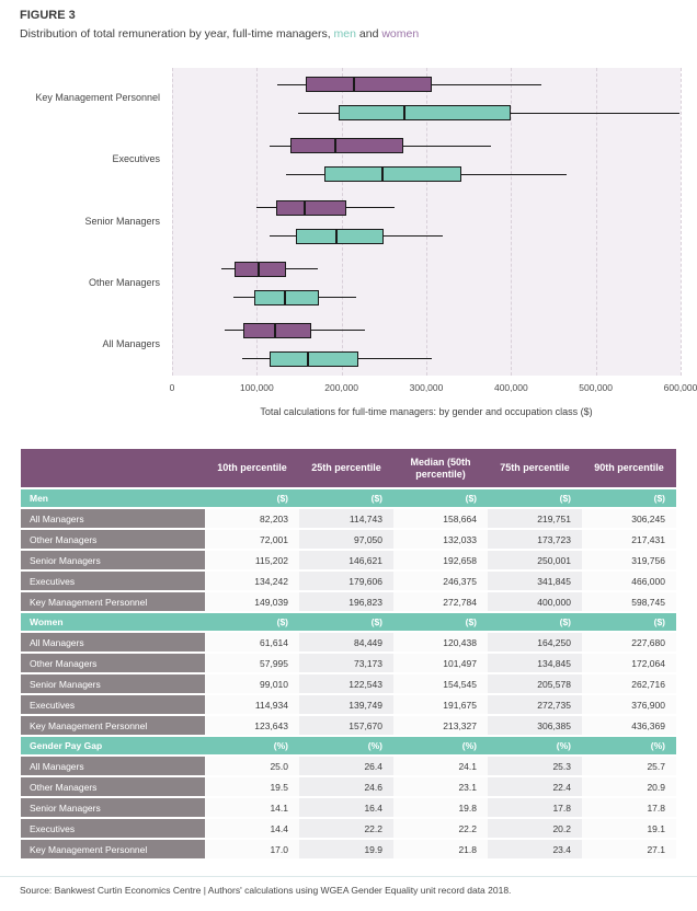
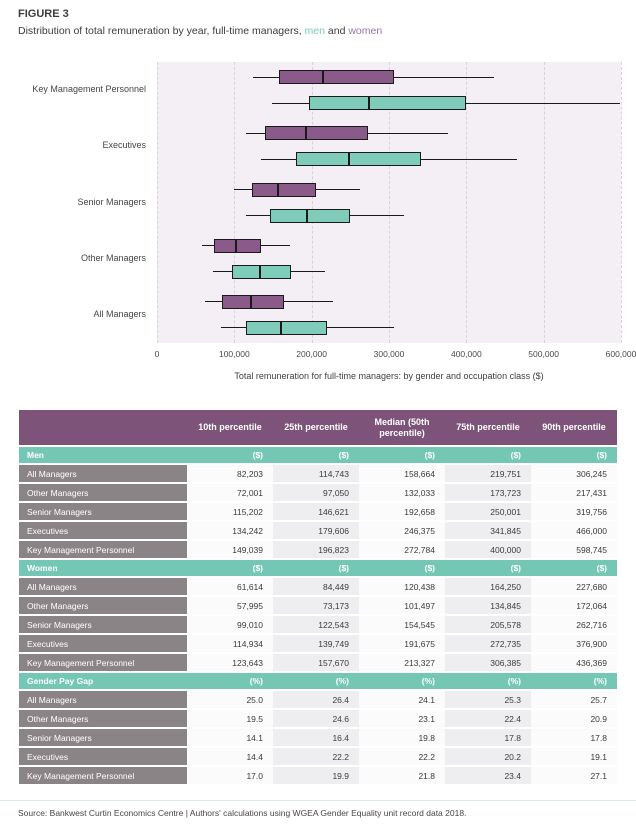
  FIGURE 3
  Distribution of total remuneration by year, full-time managers, men and women
- Total calculations for full-time managers: by gender and occupation class ($)
+ Total remuneration for full-time managers: by gender and occupation class ($)
  0
  100,000
  200,000
  300,000
  400,000
  500,000
  600,000
  Key Management Personnel
  Executives
  Senior Managers
  Other Managers
  All Managers
  10th percentile
  25th percentile
  Median (50th percentile)
  75th percentile
  90th percentile
  Men
  ($)
  ($)
  ($)
  ($)
  ($)
  All Managers
  82,203
  114,743
  158,664
  219,751
  306,245
  Other Managers
  72,001
  97,050
  132,033
  173,723
  217,431
  Senior Managers
  115,202
  146,621
  192,658
  250,001
  319,756
  Executives
  134,242
  179,606
  246,375
  341,845
  466,000
  Key Management Personnel
  149,039
  196,823
  272,784
  400,000
  598,745
  Women
  ($)
  ($)
  ($)
  ($)
  ($)
  All Managers
  61,614
  84,449
  120,438
  164,250
  227,680
  Other Managers
  57,995
  73,173
  101,497
  134,845
  172,064
  Senior Managers
  99,010
  122,543
  154,545
  205,578
  262,716
  Executives
  114,934
  139,749
  191,675
  272,735
  376,900
  Key Management Personnel
  123,643
  157,670
  213,327
  306,385
  436,369
  Gender Pay Gap
  (%)
  (%)
  (%)
  (%)
  (%)
  All Managers
  25.0
  26.4
  24.1
  25.3
  25.7
  Other Managers
  19.5
  24.6
  23.1
  22.4
  20.9
  Senior Managers
  14.1
  16.4
  19.8
  17.8
  17.8
  Executives
  14.4
  22.2
  22.2
  20.2
  19.1
  Key Management Personnel
  17.0
  19.9
  21.8
  23.4
  27.1
  Source: Bankwest Curtin Economics Centre | Authors' calculations using WGEA Gender Equality unit record data 2018.
